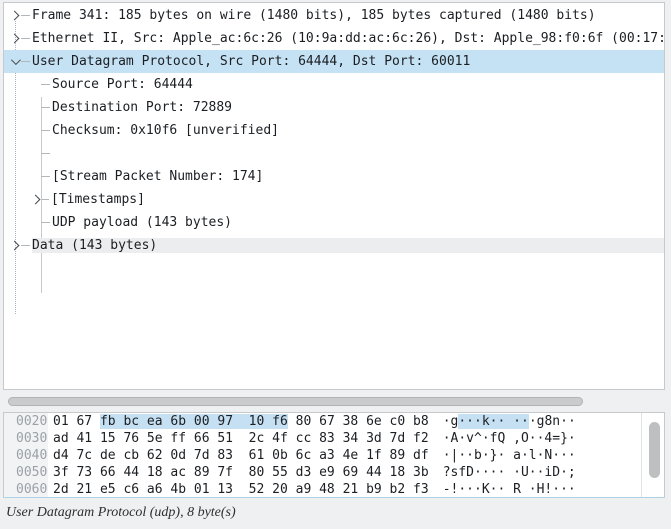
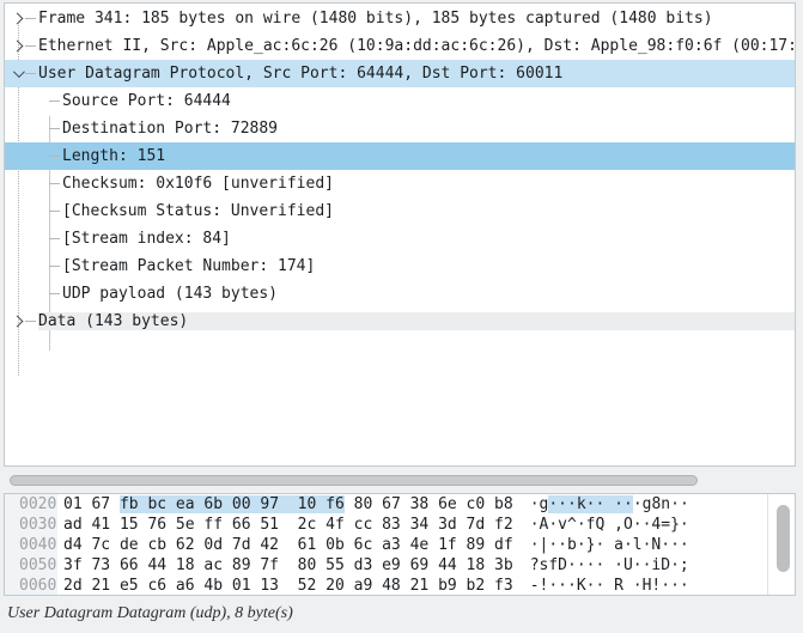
  Frame 341: 185 bytes on wire (1480 bits), 185 bytes captured (1480 bits)
  Ethernet II, Src: Apple_ac:6c:26 (10:9a:dd:ac:6c:26), Dst: Apple_98:f0:6f (00:17:
  User Datagram Protocol, Src Port: 64444, Dst Port: 60011
  Source Port: 64444
  Destination Port: 72889
+ Length: 151
  Checksum: 0x10f6 [unverified]
+ [Checksum Status: Unverified]
+ [Stream index: 84]
  [Stream Packet Number: 174]
- [Timestamps]
  UDP payload (143 bytes)
  Data (143 bytes)
  0020 01 67 fb bc ea 6b 00 97 10 f6 80 67 38 6e c0 b8 ·g···k·· ···g8n··
  0030 ad 41 15 76 5e ff 66 51 2c 4f cc 83 34 3d 7d f2 ·A·v^·fQ ,O··4=}·
- 0040 d4 7c de cb 62 0d 7d 83 61 0b 6c a3 4e 1f 89 df ·|··b·}· a·l·N···
+ 0040 d4 7c de cb 62 0d 7d 42 61 0b 6c a3 4e 1f 89 df ·|··b·}· a·l·N···
  0050 3f 73 66 44 18 ac 89 7f 80 55 d3 e9 69 44 18 3b ?sfD···· ·U··iD·;
  0060 2d 21 e5 c6 a6 4b 01 13 52 20 a9 48 21 b9 b2 f3 -!···K·· R ·H!···
- User Datagram Protocol (udp), 8 byte(s)
+ User Datagram Datagram (udp), 8 byte(s)
